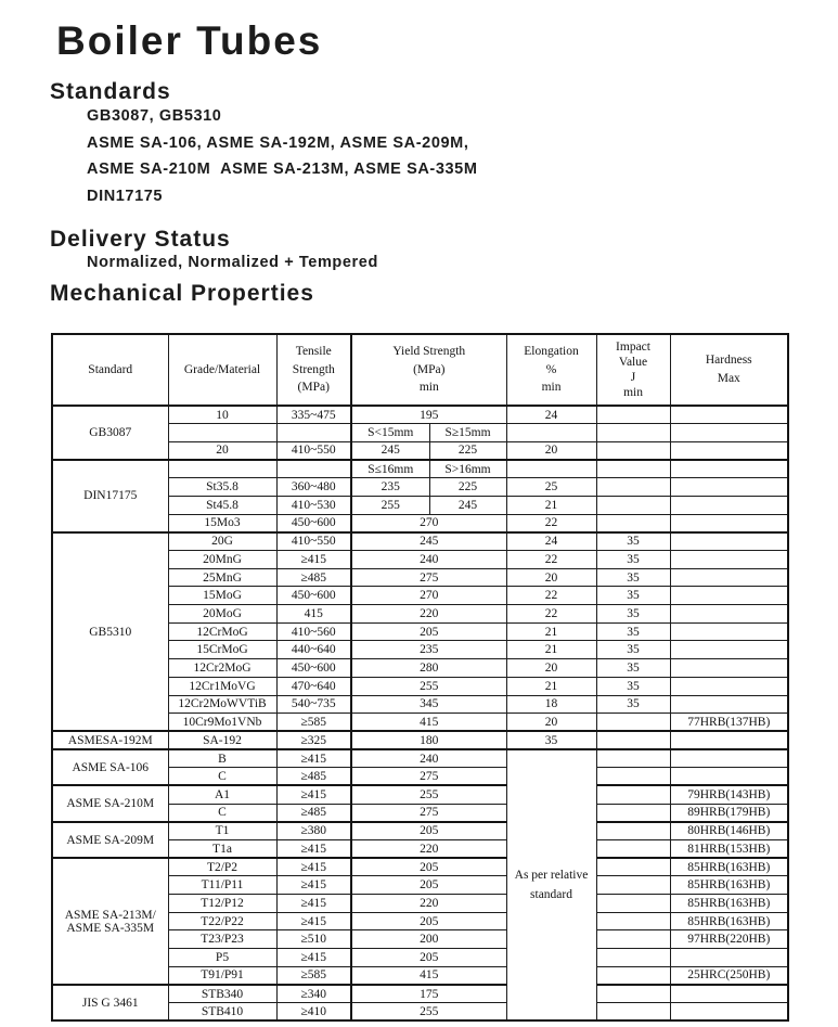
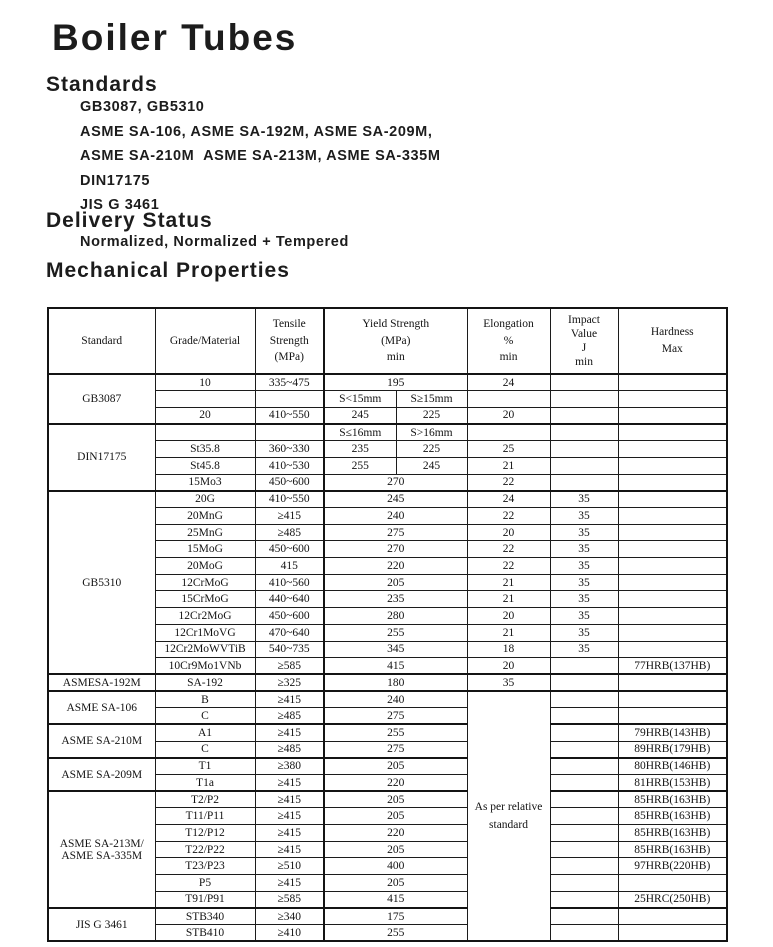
  Boiler Tubes
  Standards
  GB3087, GB5310
  ASME SA-106, ASME SA-192M, ASME SA-209M,
  ASME SA-210M ASME SA-213M, ASME SA-335M
  DIN17175
+ JIS G 3461
  Delivery Status
  Normalized, Normalized + Tempered
  Mechanical Properties
  Standard	Grade/Material	TensileStrength(MPa)	Yield Strength(MPa)min	Elongation%min	ImpactValueJmin	HardnessMax
  GB3087	10	335~475	195	24
  		S<15mm	S≥15mm
  20	410~550	245	225	20
  DIN17175			S≤16mm	S>16mm
- St35.8	360~480	235	225	25
+ St35.8	360~330	235	225	25
  St45.8	410~530	255	245	21
  15Mo3	450~600	270	22
  GB5310	20G	410~550	245	24	35
  20MnG	≥415	240	22	35
  25MnG	≥485	275	20	35
  15MoG	450~600	270	22	35
  20MoG	415	220	22	35
  12CrMoG	410~560	205	21	35
  15CrMoG	440~640	235	21	35
  12Cr2MoG	450~600	280	20	35
  12Cr1MoVG	470~640	255	21	35
  12Cr2MoWVTiB	540~735	345	18	35
  10Cr9Mo1VNb	≥585	415	20		77HRB(137HB)
  ASMESA-192M	SA-192	≥325	180	35
  ASME SA-106	B	≥415	240	As per relativestandard
  C	≥485	275
  ASME SA-210M	A1	≥415	255		79HRB(143HB)
  C	≥485	275		89HRB(179HB)
  ASME SA-209M	T1	≥380	205		80HRB(146HB)
  T1a	≥415	220		81HRB(153HB)
  ASME SA-213M/ASME SA-335M	T2/P2	≥415	205		85HRB(163HB)
  T11/P11	≥415	205		85HRB(163HB)
  T12/P12	≥415	220		85HRB(163HB)
  T22/P22	≥415	205		85HRB(163HB)
- T23/P23	≥510	200		97HRB(220HB)
+ T23/P23	≥510	400		97HRB(220HB)
  P5	≥415	205
  T91/P91	≥585	415		25HRC(250HB)
  JIS G 3461	STB340	≥340	175
  STB410	≥410	255
